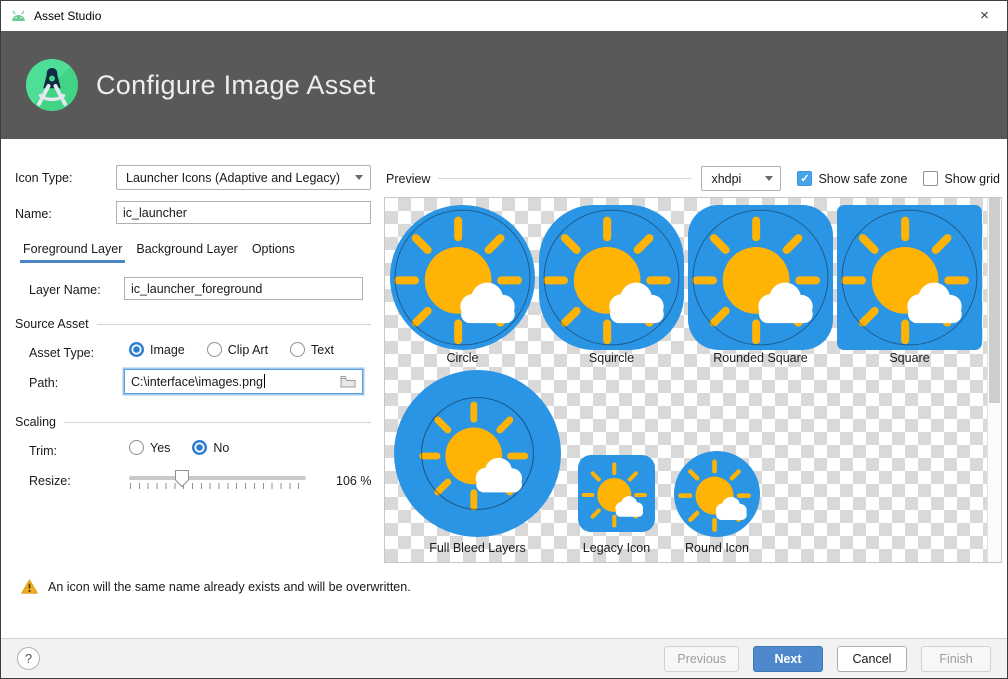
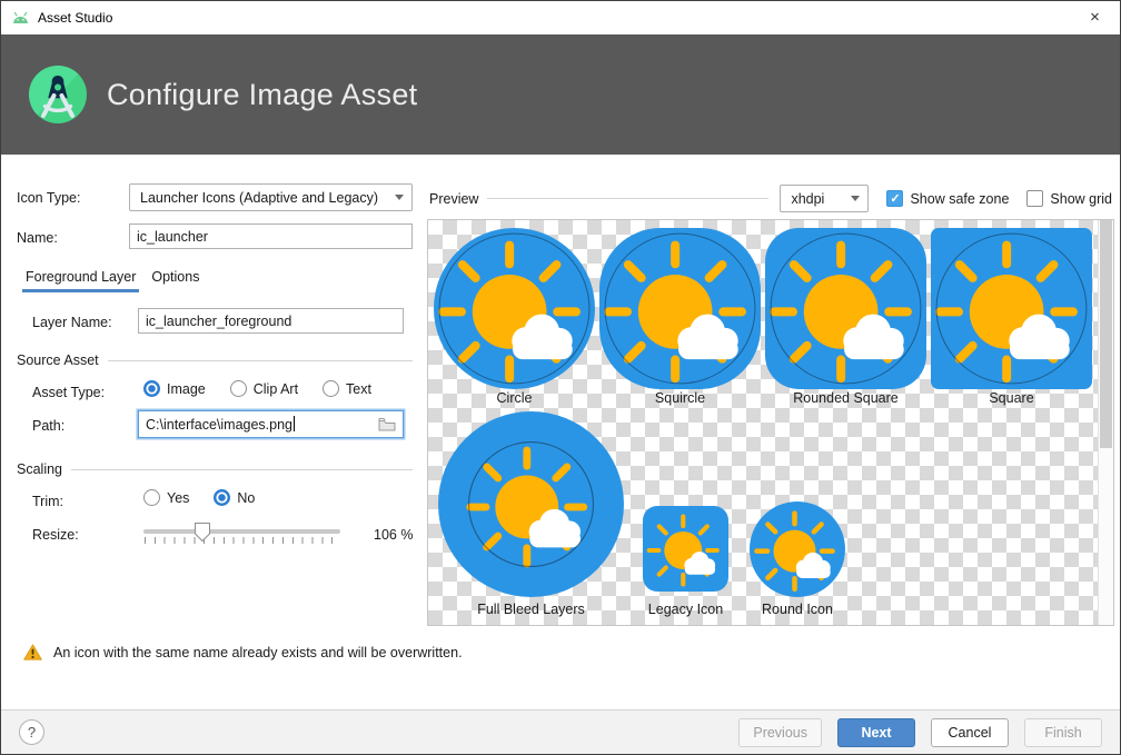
  Asset Studio
  ×
  Configure Image Asset
  Icon Type:
  Launcher Icons (Adaptive and Legacy)
  Name:
  ic_launcher
  Foreground Layer
- Background Layer
  Options
  Layer Name:
  ic_launcher_foreground
  Source Asset
  Asset Type:
  Image
  Clip Art
  Text
  Path:
  C:\interface\images.png
  Scaling
  Trim:
  Yes
  No
  Resize:
  106 %
  Preview
  xhdpi
  ✓
  Show safe zone
  Show grid
  Circle
  Squircle
  Rounded Square
  Square
  Full Bleed Layers
  Legacy Icon
  Round Icon
- An icon will the same name already exists and will be overwritten.
+ An icon with the same name already exists and will be overwritten.
  ?
  Previous
  Next
  Cancel
  Finish
